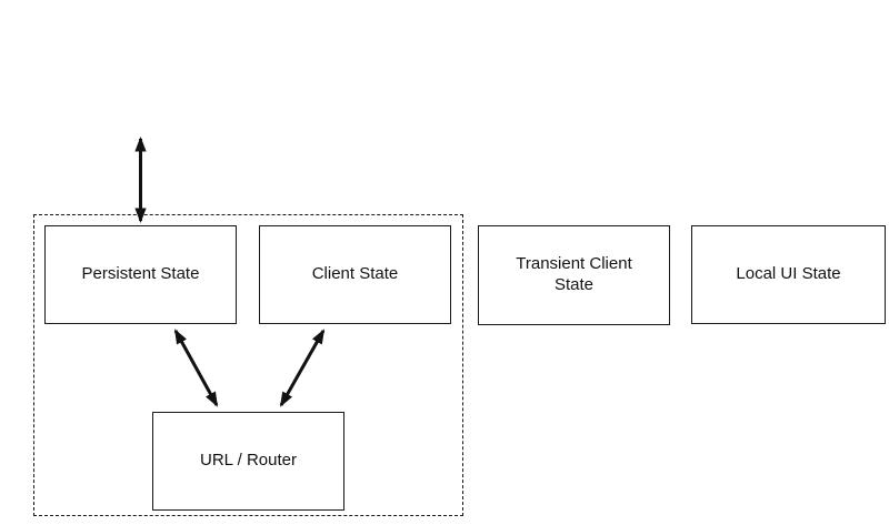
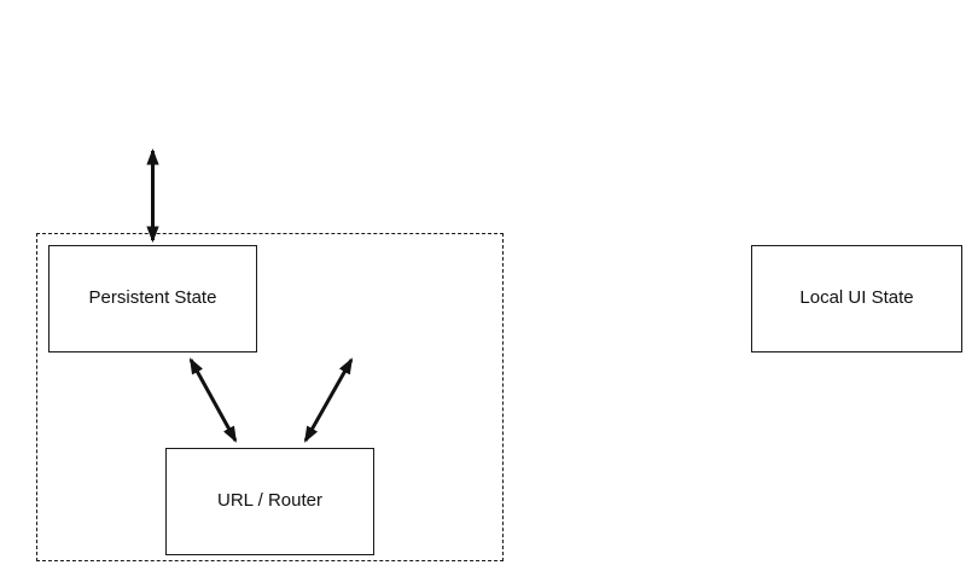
  Persistent State
- Client State
- Transient Client State
  Local UI State
  URL / Router
